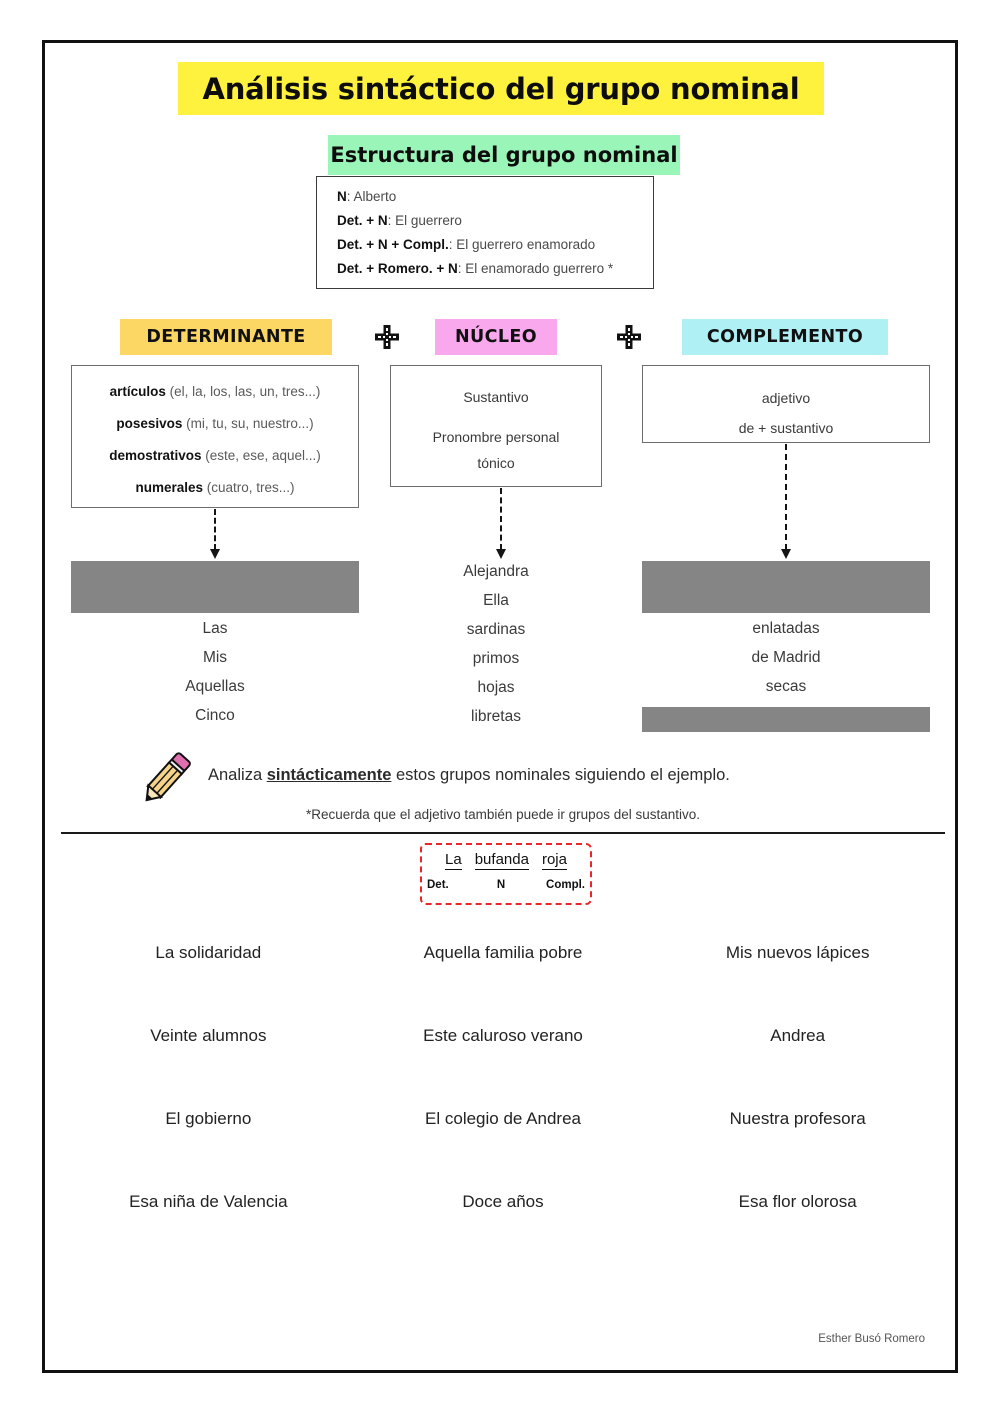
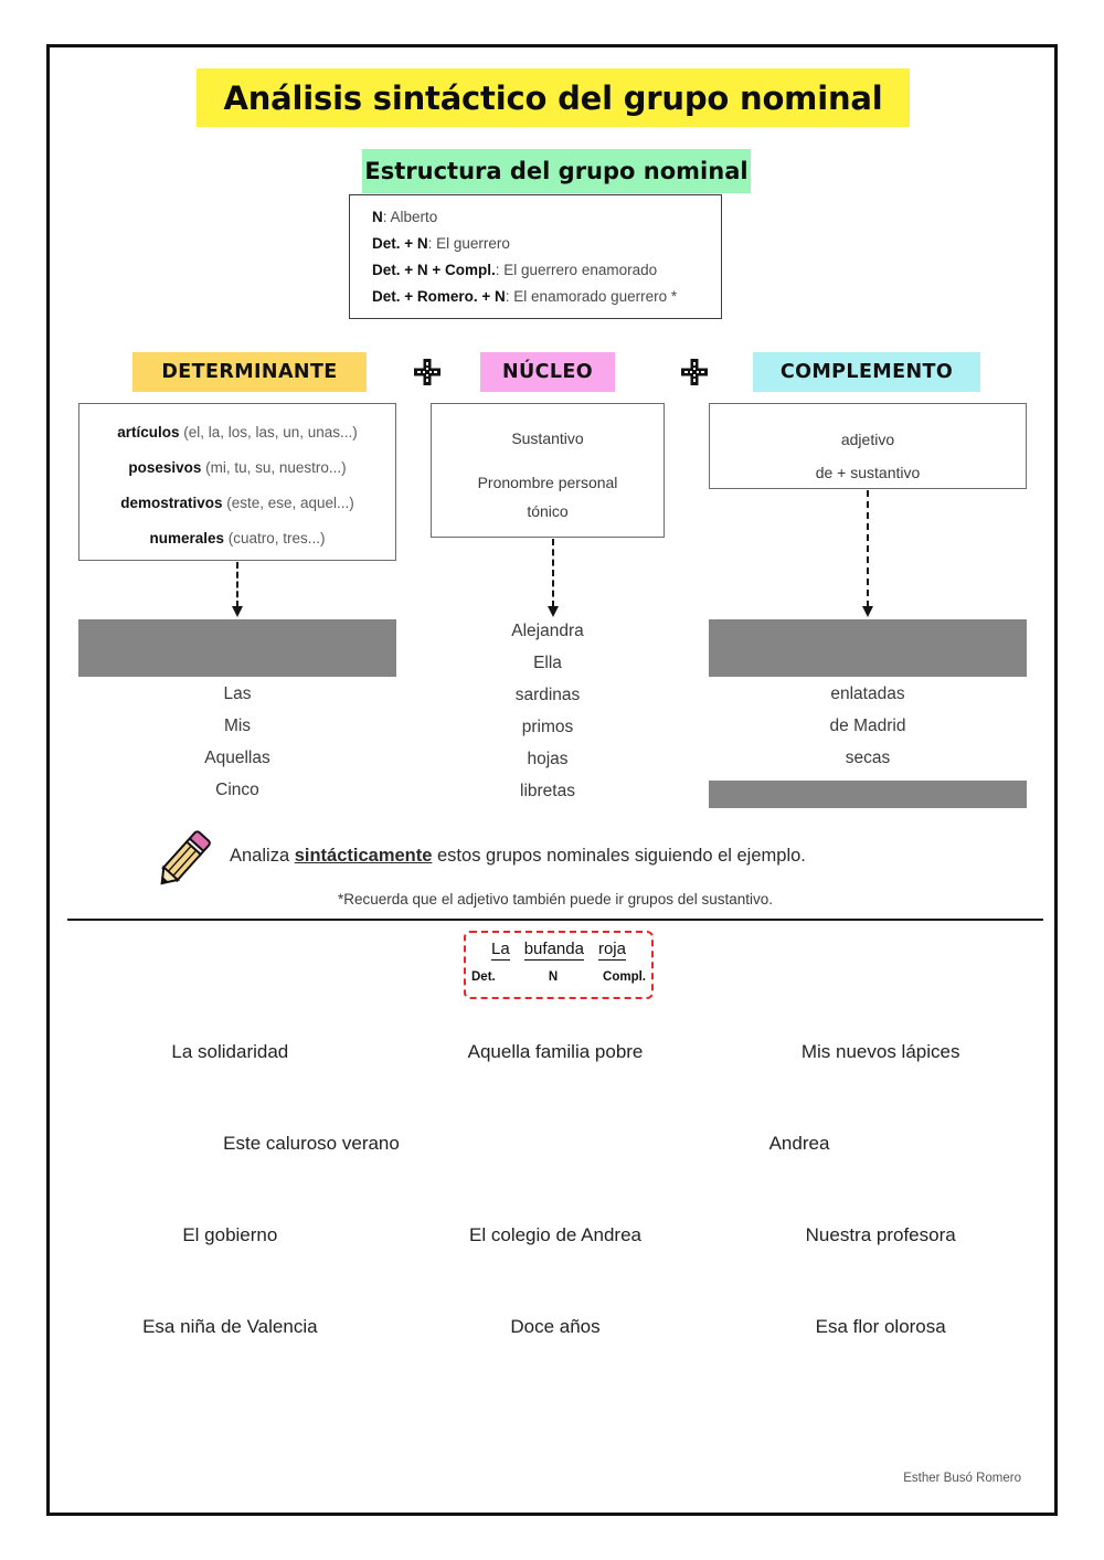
  Análisis sintáctico del grupo nominal
  Estructura del grupo nominal
  N: Alberto
  Det. + N: El guerrero
  Det. + N + Compl.: El guerrero enamorado
  Det. + Romero. + N: El enamorado guerrero *
  DETERMINANTE
  NÚCLEO
  COMPLEMENTO
- artículos (el, la, los, las, un, tres...)
+ artículos (el, la, los, las, un, unas...)
  posesivos (mi, tu, su, nuestro...)
  demostrativos (este, ese, aquel...)
  numerales (cuatro, tres...)
  Sustantivo
  Pronombre personal
  tónico
  adjetivo
  de + sustantivo
  Las
  Mis
  Aquellas
  Cinco
  Alejandra
  Ella
  sardinas
  primos
  hojas
  libretas
  enlatadas
  de Madrid
  secas
  Analiza sintácticamente estos grupos nominales siguiendo el ejemplo.
  *Recuerda que el adjetivo también puede ir grupos del sustantivo.
  La
  bufanda
  roja
  Det.
  N
  Compl.
  La solidaridad
  Aquella familia pobre
  Mis nuevos lápices
- Veinte alumnos
  Este caluroso verano
  Andrea
  El gobierno
  El colegio de Andrea
  Nuestra profesora
  Esa niña de Valencia
  Doce años
  Esa flor olorosa
  Esther Busó Romero
